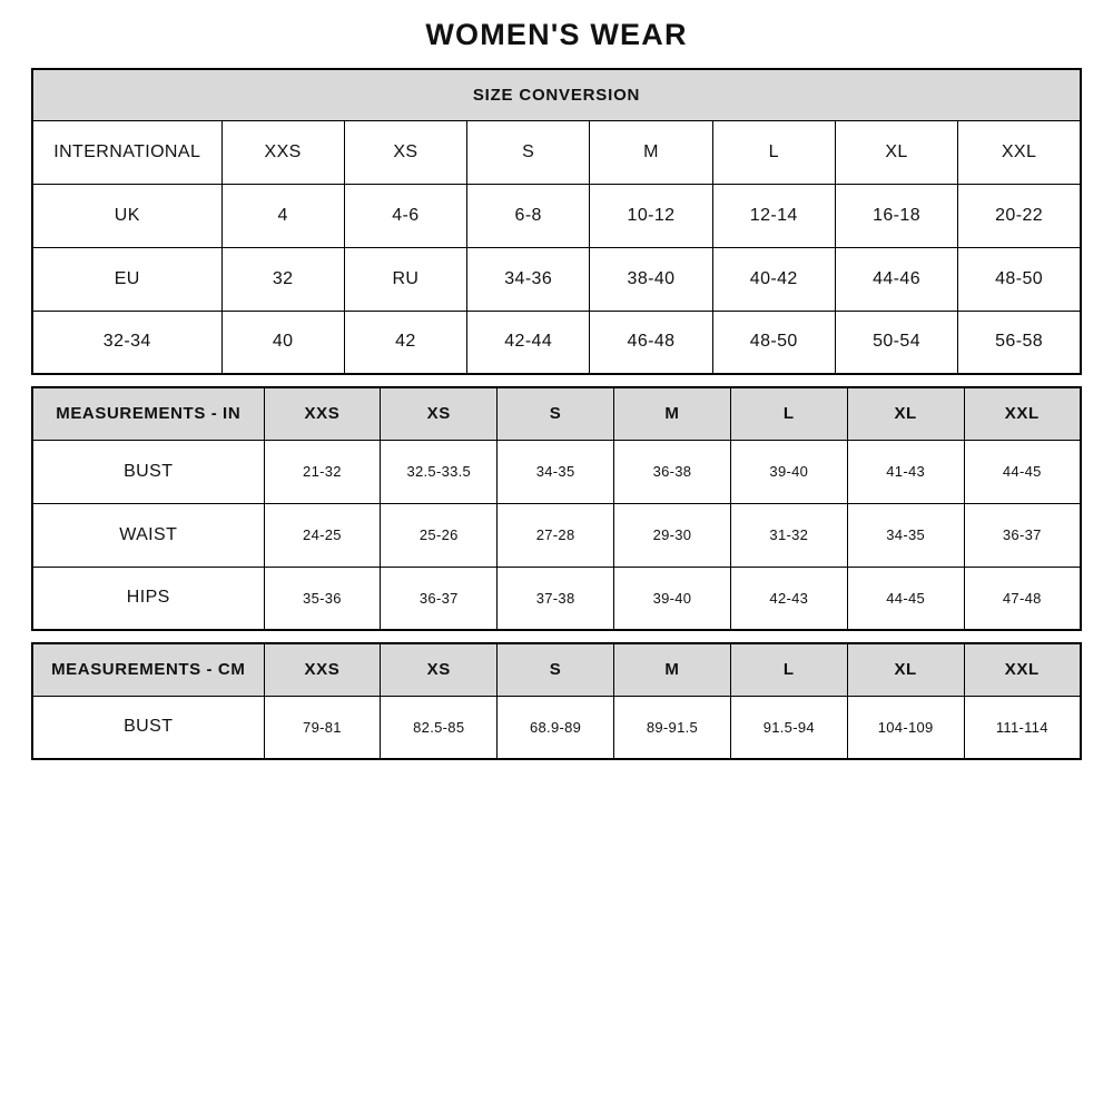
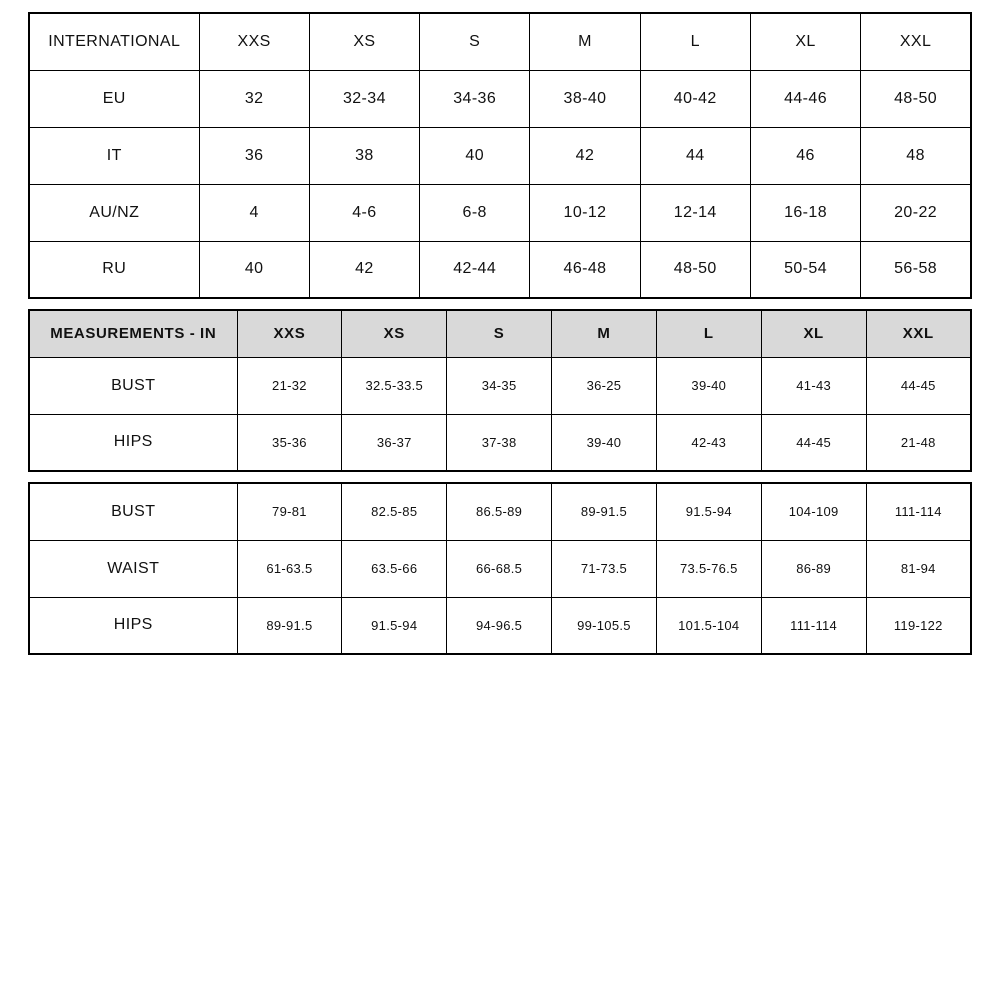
- WOMEN'S WEAR
- SIZE CONVERSION
  INTERNATIONAL	XXS	XS	S	M	L	XL	XXL
- UK	4	4-6	6-8	10-12	12-14	16-18	20-22
- EU	32	RU	34-36	38-40	40-42	44-46	48-50
+ EU	32	32-34	34-36	38-40	40-42	44-46	48-50
+ IT	36	38	40	42	44	46	48
+ AU/NZ	4	4-6	6-8	10-12	12-14	16-18	20-22
- 32-34	40	42	42-44	46-48	48-50	50-54	56-58
+ RU	40	42	42-44	46-48	48-50	50-54	56-58
  MEASUREMENTS - IN	XXS	XS	S	M	L	XL	XXL
- BUST	21-32	32.5-33.5	34-35	36-38	39-40	41-43	44-45
+ BUST	21-32	32.5-33.5	34-35	36-25	39-40	41-43	44-45
- WAIST	24-25	25-26	27-28	29-30	31-32	34-35	36-37
- HIPS	35-36	36-37	37-38	39-40	42-43	44-45	47-48
+ HIPS	35-36	36-37	37-38	39-40	42-43	44-45	21-48
- MEASUREMENTS - CM	XXS	XS	S	M	L	XL	XXL
- BUST	79-81	82.5-85	68.9-89	89-91.5	91.5-94	104-109	111-114
+ BUST	79-81	82.5-85	86.5-89	89-91.5	91.5-94	104-109	111-114
+ WAIST	61-63.5	63.5-66	66-68.5	71-73.5	73.5-76.5	86-89	81-94
+ HIPS	89-91.5	91.5-94	94-96.5	99-105.5	101.5-104	111-114	119-122
